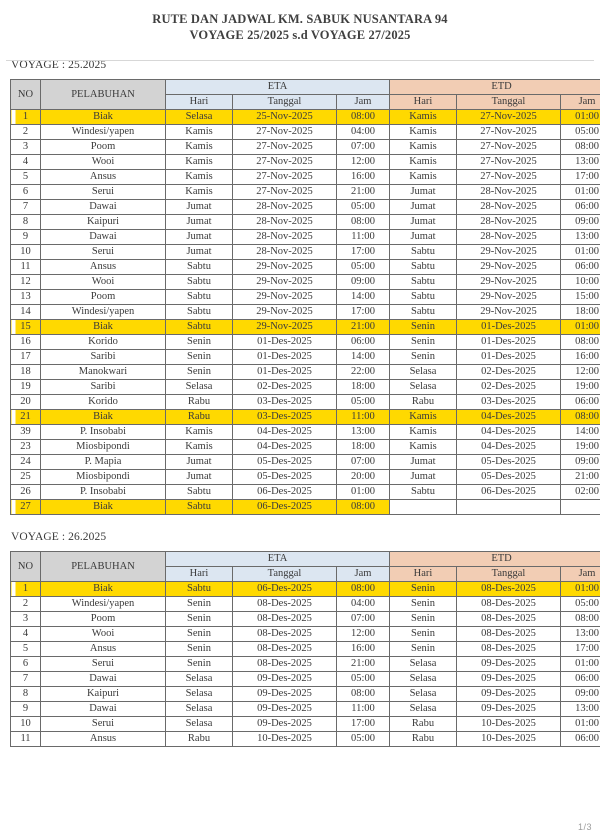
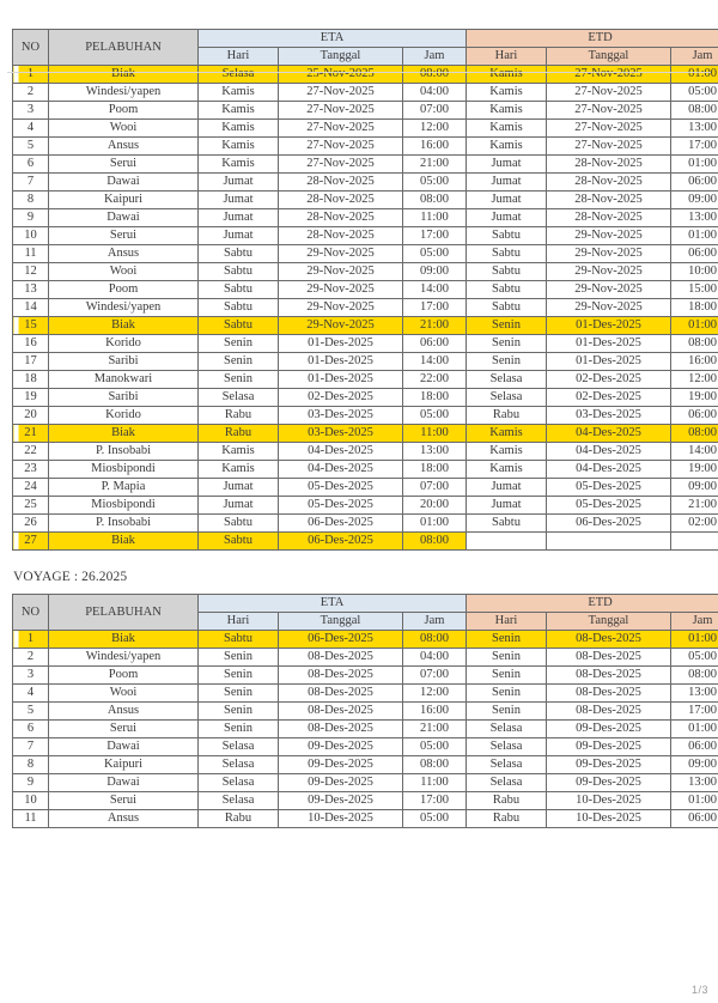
- RUTE DAN JADWAL KM. SABUK NUSANTARA 94
- VOYAGE 25/2025 s.d VOYAGE 27/2025
- VOYAGE : 25.2025
  NO	PELABUHAN	ETA	ETD
  Hari	Tanggal	Jam	Hari	Tanggal	Jam
  1	Biak	Selasa	25-Nov-2025	08:00	Kamis	27-Nov-2025	01:00
  2	Windesi/yapen	Kamis	27-Nov-2025	04:00	Kamis	27-Nov-2025	05:00
  3	Poom	Kamis	27-Nov-2025	07:00	Kamis	27-Nov-2025	08:00
  4	Wooi	Kamis	27-Nov-2025	12:00	Kamis	27-Nov-2025	13:00
  5	Ansus	Kamis	27-Nov-2025	16:00	Kamis	27-Nov-2025	17:00
  6	Serui	Kamis	27-Nov-2025	21:00	Jumat	28-Nov-2025	01:00
  7	Dawai	Jumat	28-Nov-2025	05:00	Jumat	28-Nov-2025	06:00
  8	Kaipuri	Jumat	28-Nov-2025	08:00	Jumat	28-Nov-2025	09:00
  9	Dawai	Jumat	28-Nov-2025	11:00	Jumat	28-Nov-2025	13:00
  10	Serui	Jumat	28-Nov-2025	17:00	Sabtu	29-Nov-2025	01:00
  11	Ansus	Sabtu	29-Nov-2025	05:00	Sabtu	29-Nov-2025	06:00
  12	Wooi	Sabtu	29-Nov-2025	09:00	Sabtu	29-Nov-2025	10:00
  13	Poom	Sabtu	29-Nov-2025	14:00	Sabtu	29-Nov-2025	15:00
  14	Windesi/yapen	Sabtu	29-Nov-2025	17:00	Sabtu	29-Nov-2025	18:00
  15	Biak	Sabtu	29-Nov-2025	21:00	Senin	01-Des-2025	01:00
  16	Korido	Senin	01-Des-2025	06:00	Senin	01-Des-2025	08:00
  17	Saribi	Senin	01-Des-2025	14:00	Senin	01-Des-2025	16:00
  18	Manokwari	Senin	01-Des-2025	22:00	Selasa	02-Des-2025	12:00
  19	Saribi	Selasa	02-Des-2025	18:00	Selasa	02-Des-2025	19:00
  20	Korido	Rabu	03-Des-2025	05:00	Rabu	03-Des-2025	06:00
  21	Biak	Rabu	03-Des-2025	11:00	Kamis	04-Des-2025	08:00
- 39	P. Insobabi	Kamis	04-Des-2025	13:00	Kamis	04-Des-2025	14:00
+ 22	P. Insobabi	Kamis	04-Des-2025	13:00	Kamis	04-Des-2025	14:00
  23	Miosbipondi	Kamis	04-Des-2025	18:00	Kamis	04-Des-2025	19:00
  24	P. Mapia	Jumat	05-Des-2025	07:00	Jumat	05-Des-2025	09:00
  25	Miosbipondi	Jumat	05-Des-2025	20:00	Jumat	05-Des-2025	21:00
  26	P. Insobabi	Sabtu	06-Des-2025	01:00	Sabtu	06-Des-2025	02:00
  27	Biak	Sabtu	06-Des-2025	08:00
  VOYAGE : 26.2025
  NO	PELABUHAN	ETA	ETD
  Hari	Tanggal	Jam	Hari	Tanggal	Jam
  1	Biak	Sabtu	06-Des-2025	08:00	Senin	08-Des-2025	01:00
  2	Windesi/yapen	Senin	08-Des-2025	04:00	Senin	08-Des-2025	05:00
  3	Poom	Senin	08-Des-2025	07:00	Senin	08-Des-2025	08:00
  4	Wooi	Senin	08-Des-2025	12:00	Senin	08-Des-2025	13:00
  5	Ansus	Senin	08-Des-2025	16:00	Senin	08-Des-2025	17:00
  6	Serui	Senin	08-Des-2025	21:00	Selasa	09-Des-2025	01:00
  7	Dawai	Selasa	09-Des-2025	05:00	Selasa	09-Des-2025	06:00
  8	Kaipuri	Selasa	09-Des-2025	08:00	Selasa	09-Des-2025	09:00
  9	Dawai	Selasa	09-Des-2025	11:00	Selasa	09-Des-2025	13:00
  10	Serui	Selasa	09-Des-2025	17:00	Rabu	10-Des-2025	01:00
  11	Ansus	Rabu	10-Des-2025	05:00	Rabu	10-Des-2025	06:00
  1/3
